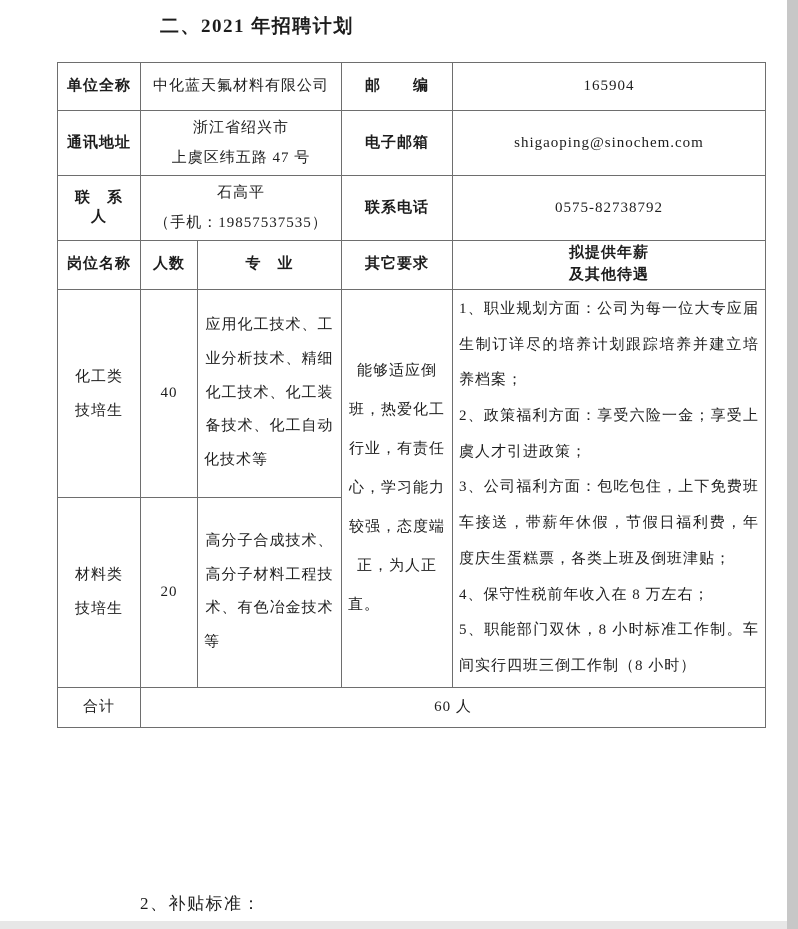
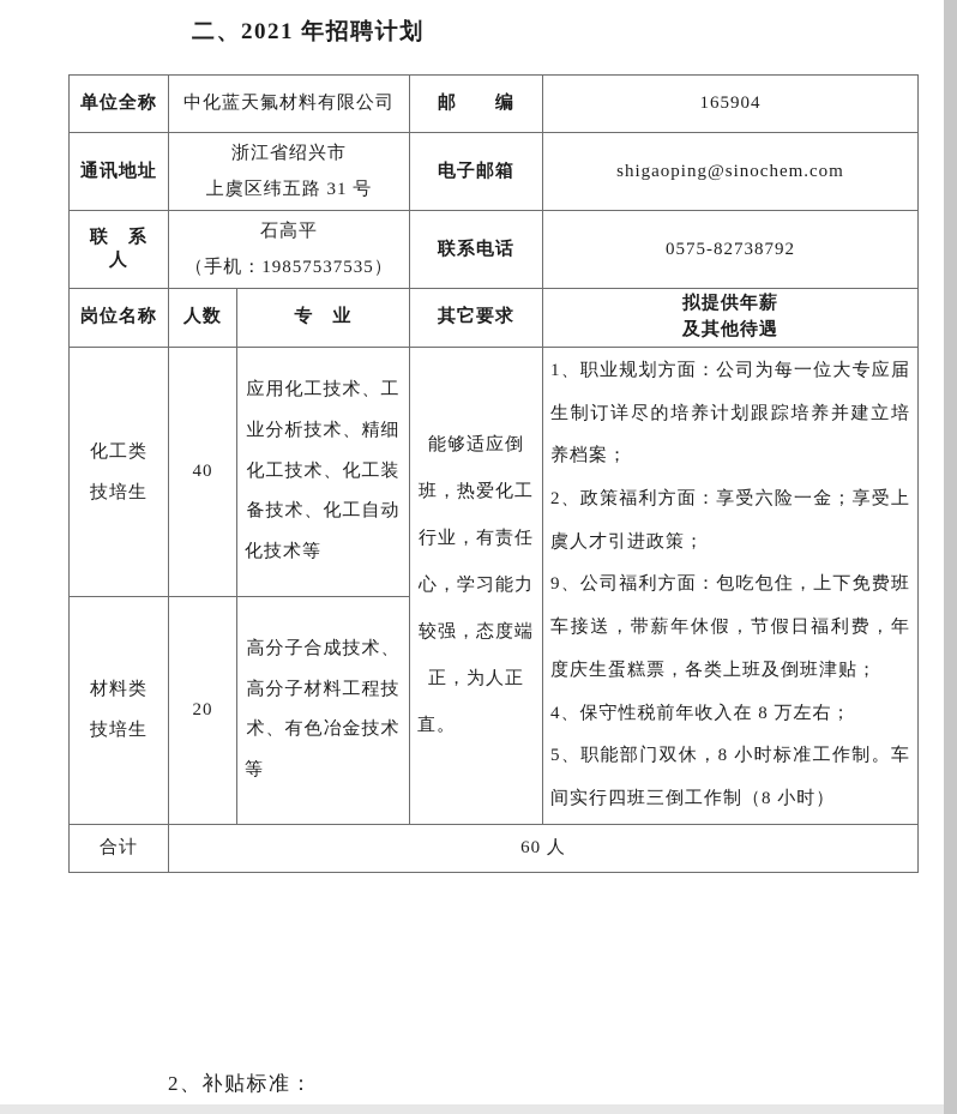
  二、2021 年招聘计划
  单位全称	中化蓝天氟材料有限公司	邮 编	165904
- 通讯地址	浙江省绍兴市 上虞区纬五路 47 号	电子邮箱	shigaoping@sinochem.com
+ 通讯地址	浙江省绍兴市 上虞区纬五路 31 号	电子邮箱	shigaoping@sinochem.com
  联 系 人	石高平 （手机：19857537535）	联系电话	0575-82738792
  岗位名称	人数	专 业	其它要求	拟提供年薪 及其他待遇
- 化工类 技培生	40	应用化工技术、工业分析技术、精细化工技术、化工装备技术、化工自动化技术等	能够适应倒班，热爱化工行业，有责任心，学习能力较强，态度端正，为人正直。	1、职业规划方面：公司为每一位大专应届生制订详尽的培养计划跟踪培养并建立培养档案； 2、政策福利方面：享受六险一金；享受上虞人才引进政策； 3、公司福利方面：包吃包住，上下免费班车接送，带薪年休假，节假日福利费，年度庆生蛋糕票，各类上班及倒班津贴； 4、保守性税前年收入在 8 万左右； 5、职能部门双休，8 小时标准工作制。车间实行四班三倒工作制（8 小时）
+ 化工类 技培生	40	应用化工技术、工业分析技术、精细化工技术、化工装备技术、化工自动化技术等	能够适应倒班，热爱化工行业，有责任心，学习能力较强，态度端正，为人正直。	1、职业规划方面：公司为每一位大专应届生制订详尽的培养计划跟踪培养并建立培养档案； 2、政策福利方面：享受六险一金；享受上虞人才引进政策； 9、公司福利方面：包吃包住，上下免费班车接送，带薪年休假，节假日福利费，年度庆生蛋糕票，各类上班及倒班津贴； 4、保守性税前年收入在 8 万左右； 5、职能部门双休，8 小时标准工作制。车间实行四班三倒工作制（8 小时）
  材料类 技培生	20	高分子合成技术、高分子材料工程技术、有色冶金技术等
  合计	60 人
  2、补贴标准：
